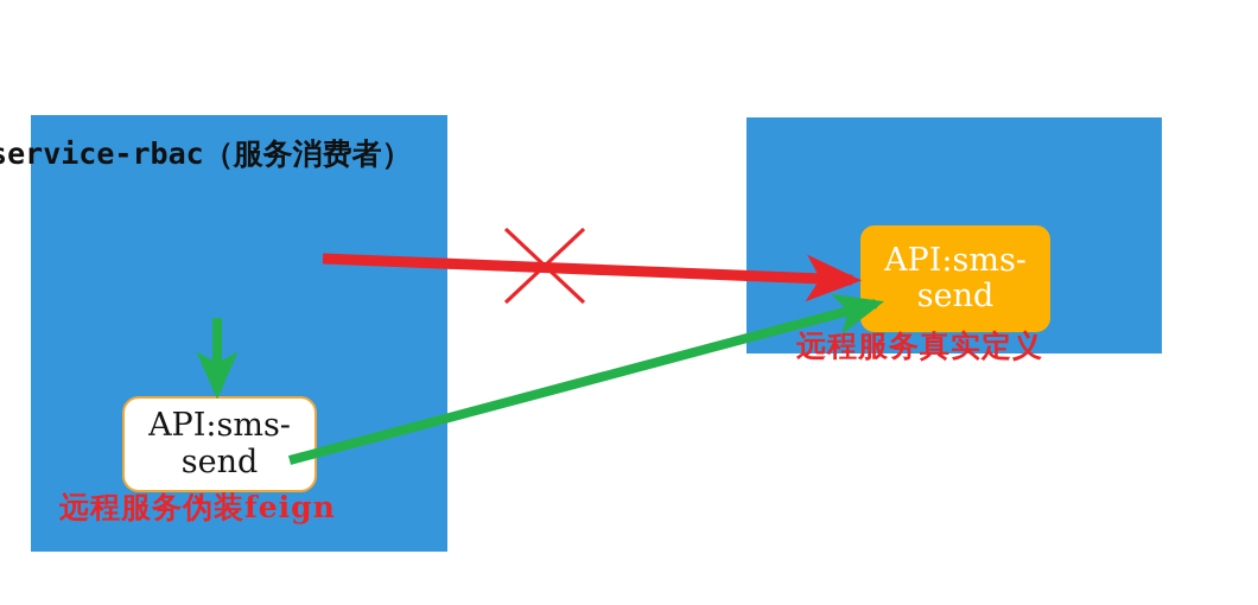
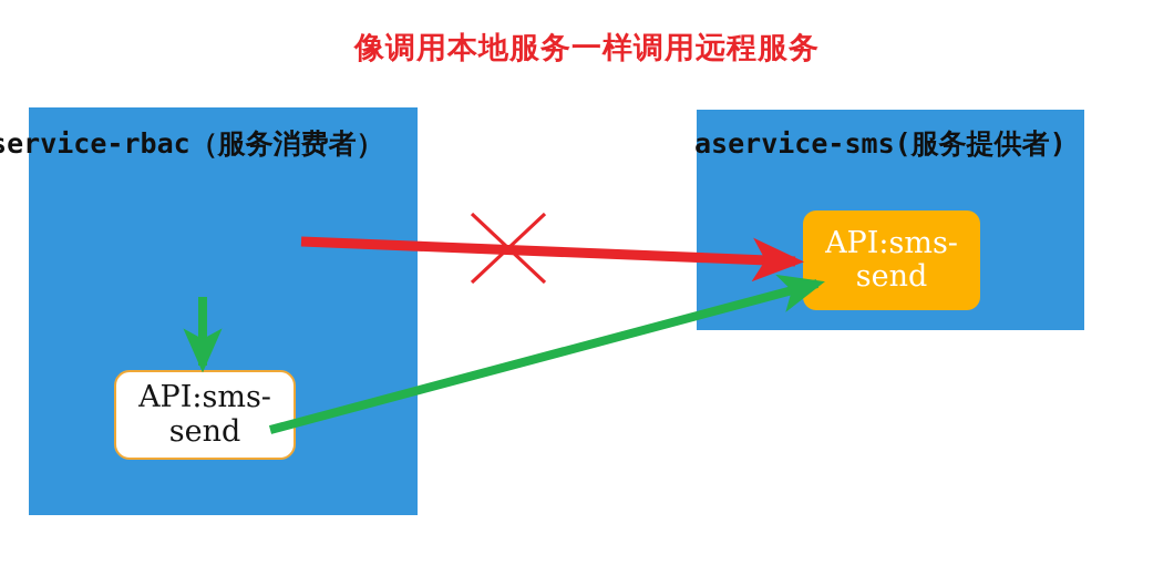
+ 像调用本地服务一样调用远程服务
  ervice-rbac（服务消费者）
+ aservice-sms(服务提供者)
  API:sms-send
  API:sms-send
- 远程服务伪装feign
- 远程服务真实定义
